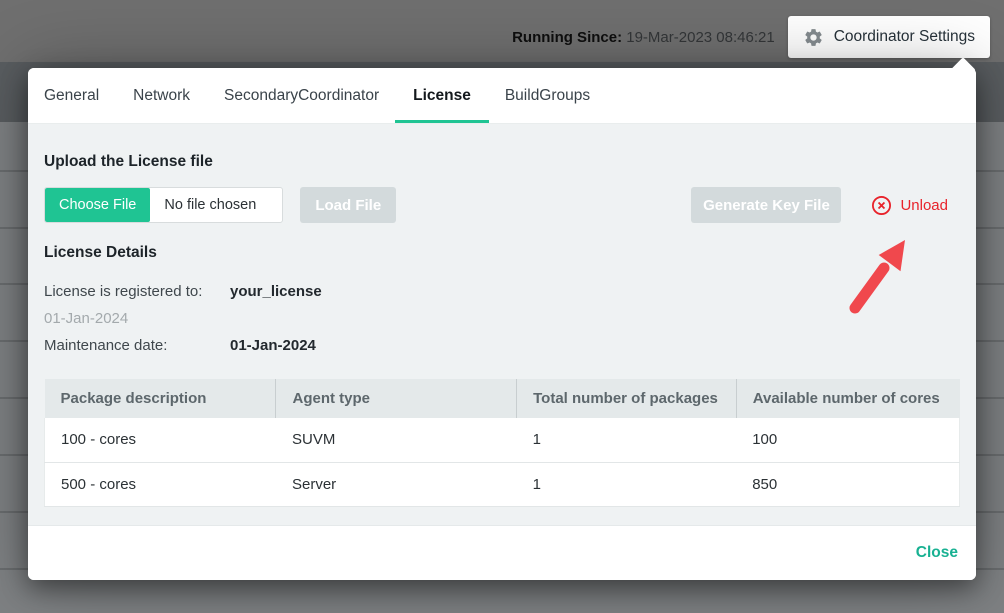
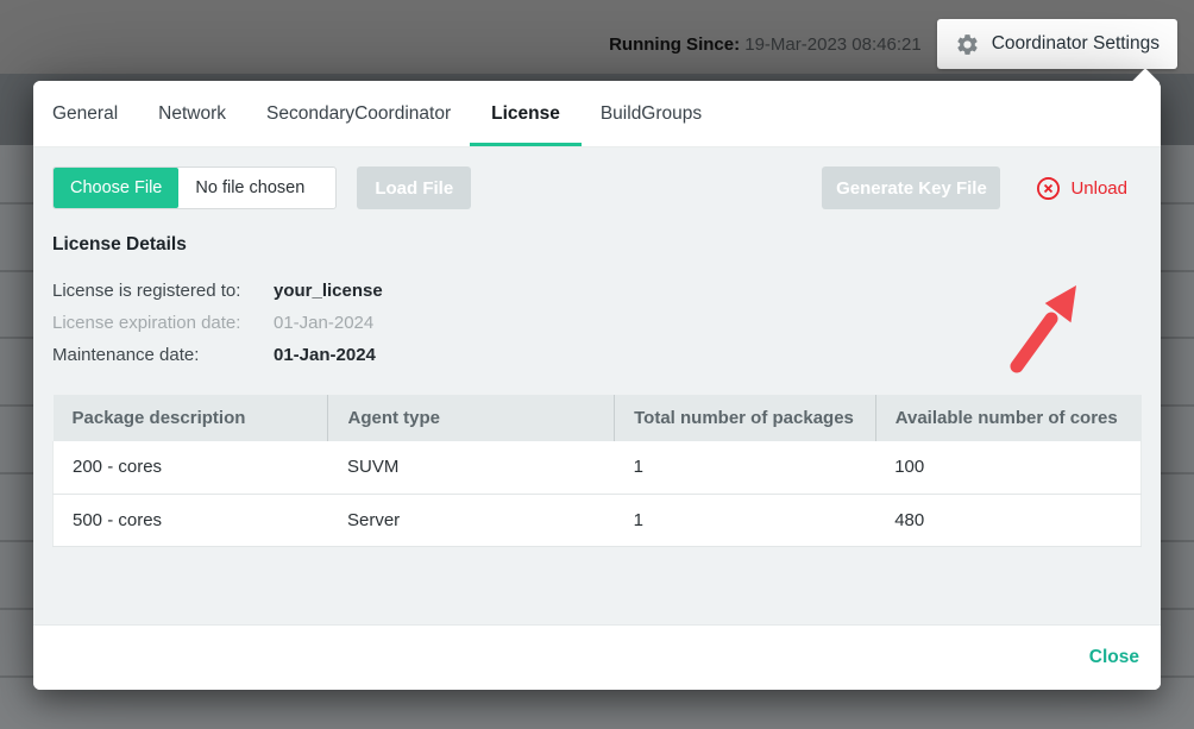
  Running Since: 19-Mar-2023 08:46:21
  Coordinator Settings
  General
  Network
  SecondaryCoordinator
  License
  BuildGroups
- Upload the License file
  Choose File
  No file chosen
  Load File
  Generate Key File
  Unload
  License Details
  License is registered to:
  your_license
+ License expiration date:
  01-Jan-2024
  Maintenance date:
  01-Jan-2024
  Package description	Agent type	Total number of packages	Available number of cores
- 100 - cores	SUVM	1	100
+ 200 - cores	SUVM	1	100
- 500 - cores	Server	1	850
+ 500 - cores	Server	1	480
  Close
